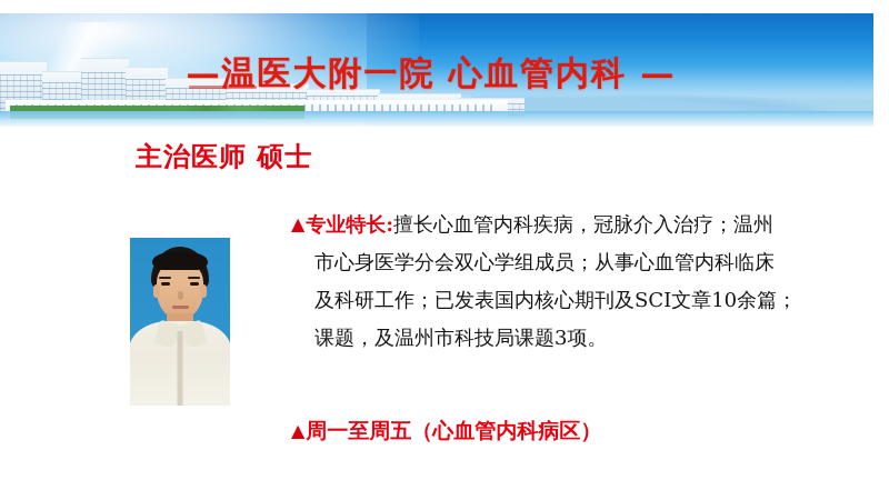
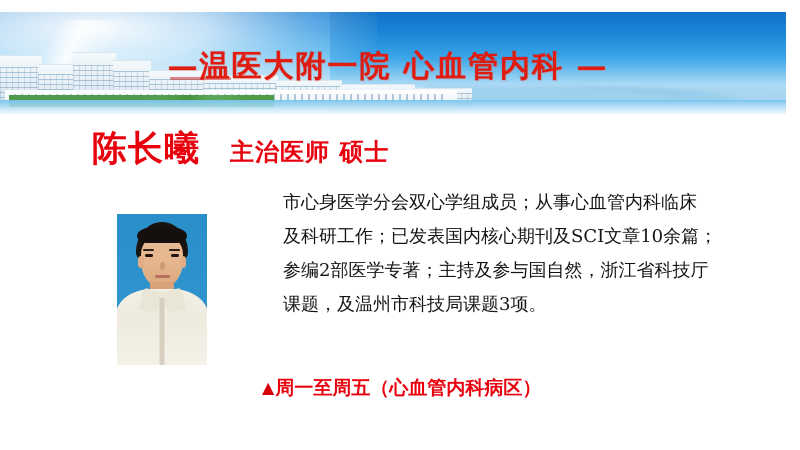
  —温医大附一院 心血管内科 —
+ 陈长曦
  主治医师 硕士
- ▲专业特长:擅长心血管内科疾病，冠脉介入治疗；温州
  市心身医学分会双心学组成员；从事心血管内科临床
  及科研工作；已发表国内核心期刊及SCI文章10余篇；
+ 参编2部医学专著；主持及参与国自然，浙江省科技厅
  课题，及温州市科技局课题3项。
  ▲周一至周五（心血管内科病区）
